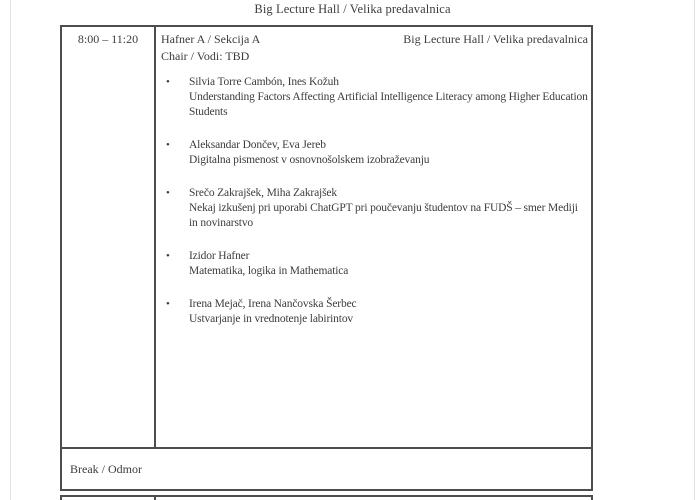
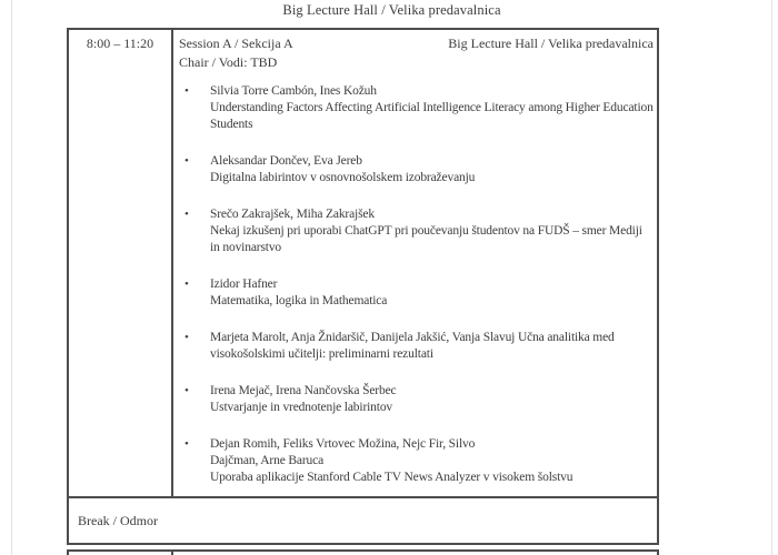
  Big Lecture Hall / Velika predavalnica
  8:00 – 11:20
- Hafner A / Sekcija A
+ Session A / Sekcija A
  Big Lecture Hall / Velika predavalnica
  Chair / Vodi: TBD
  Silvia Torre Cambón, Ines Kožuh
  Understanding Factors Affecting Artificial Intelligence Literacy among Higher Education Students
  Aleksandar Dončev, Eva Jereb
- Digitalna pismenost v osnovnošolskem izobraževanju
+ Digitalna labirintov v osnovnošolskem izobraževanju
  Srečo Zakrajšek, Miha Zakrajšek
  Nekaj izkušenj pri uporabi ChatGPT pri poučevanju študentov na FUDŠ – smer Mediji in novinarstvo
  Izidor Hafner
  Matematika, logika in Mathematica
+ Marjeta Marolt, Anja Žnidaršič, Danijela Jakšić, Vanja Slavuj Učna analitika med visokošolskimi učitelji: preliminarni rezultati
  Irena Mejač, Irena Nančovska Šerbec
  Ustvarjanje in vrednotenje labirintov
+ Dejan Romih, Feliks Vrtovec Možina, Nejc Fir, Silvo
+ Dajčman, Arne Baruca
+ Uporaba aplikacije Stanford Cable TV News Analyzer v visokem šolstvu
  Break / Odmor
